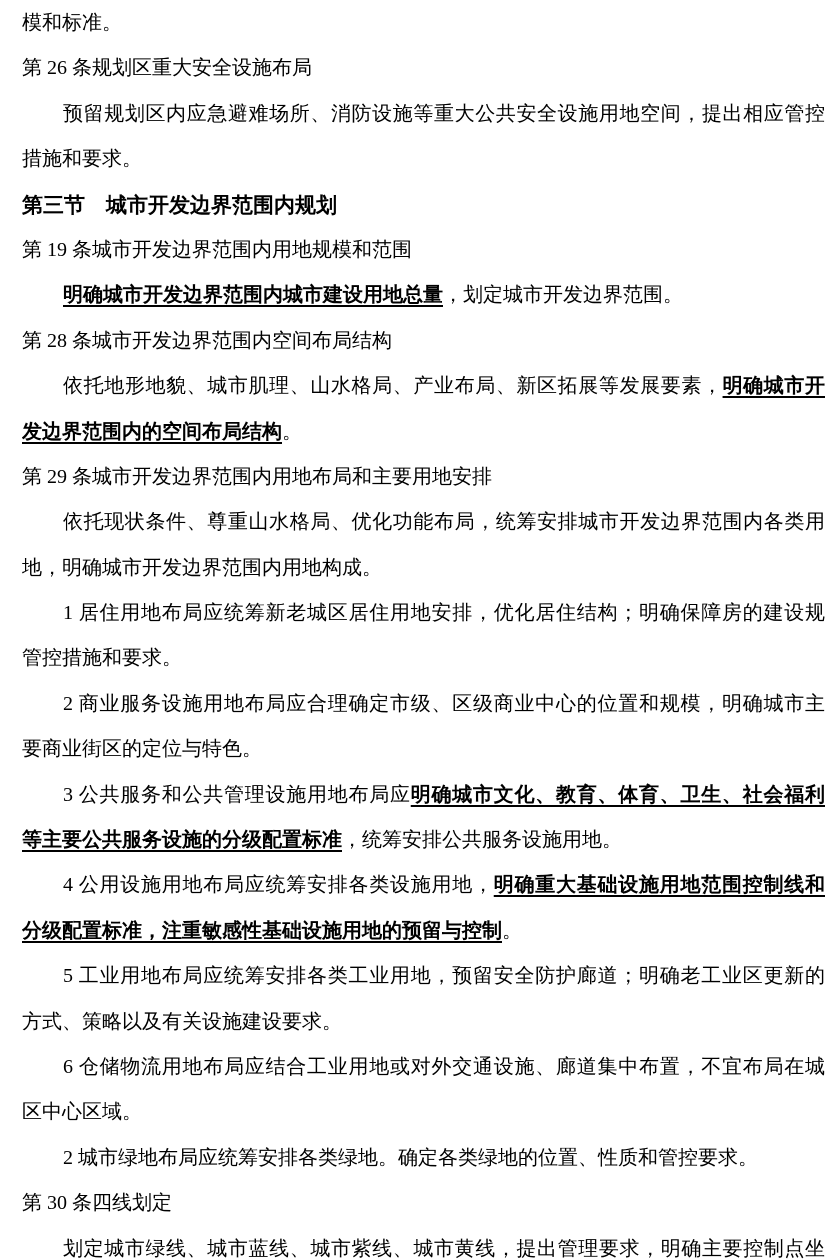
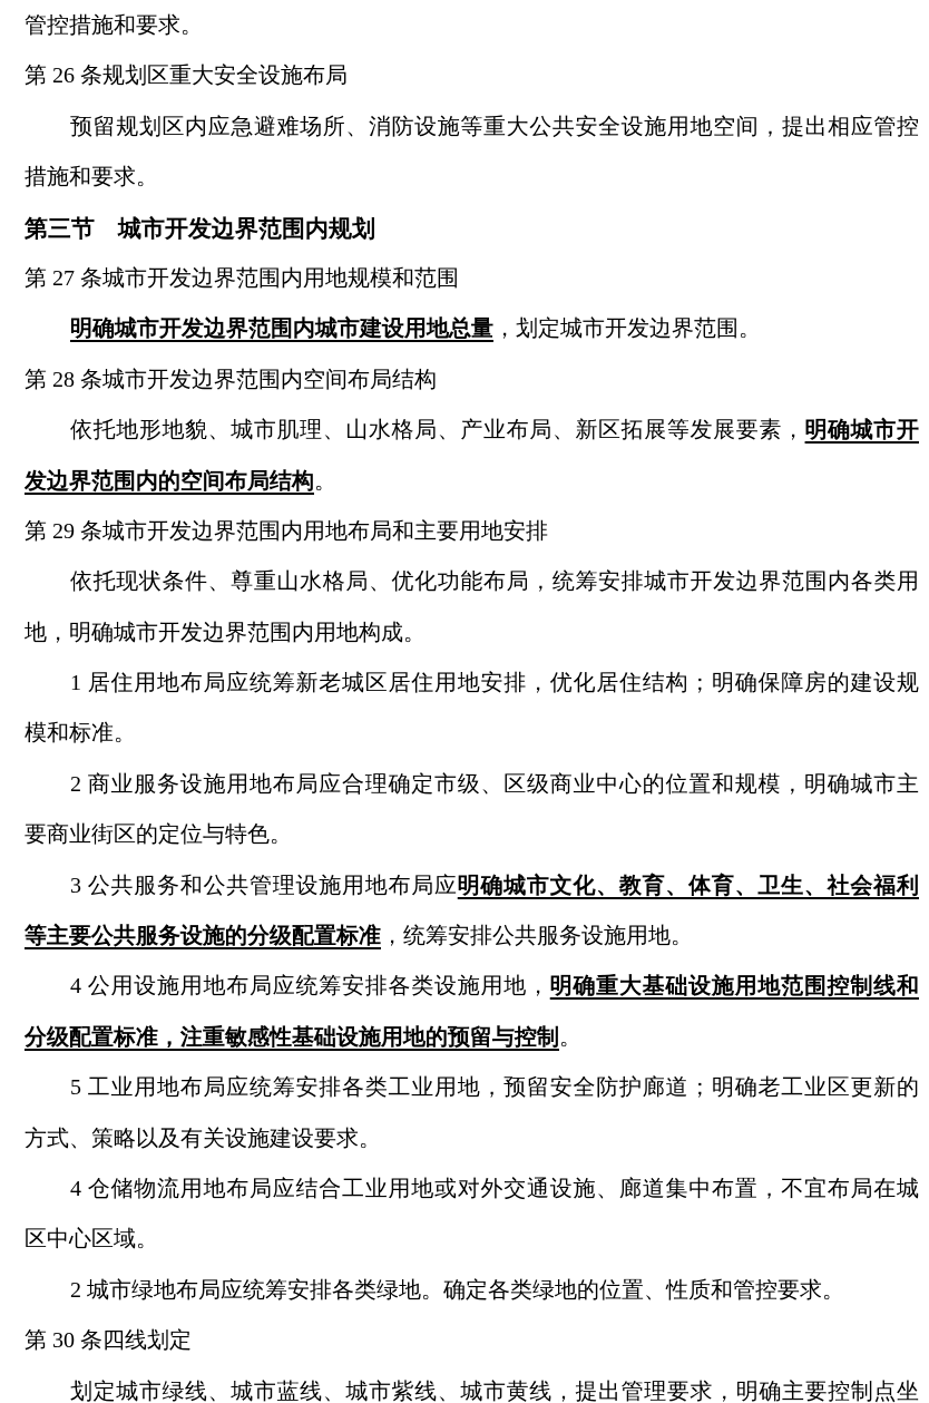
- 模和标准。
+ 管控措施和要求。
  第 26 条规划区重大安全设施布局
  预留规划区内应急避难场所、消防设施等重大公共安全设施用地空间，提出相应管控
  措施和要求。
  第三节 城市开发边界范围内规划
- 第 19 条城市开发边界范围内用地规模和范围
+ 第 27 条城市开发边界范围内用地规模和范围
  明确城市开发边界范围内城市建设用地总量，划定城市开发边界范围。
  第 28 条城市开发边界范围内空间布局结构
  依托地形地貌、城市肌理、山水格局、产业布局、新区拓展等发展要素，明确城市开
  发边界范围内的空间布局结构。
  第 29 条城市开发边界范围内用地布局和主要用地安排
  依托现状条件、尊重山水格局、优化功能布局，统筹安排城市开发边界范围内各类用
  地，明确城市开发边界范围内用地构成。
  1 居住用地布局应统筹新老城区居住用地安排，优化居住结构；明确保障房的建设规
- 管控措施和要求。
+ 模和标准。
  2 商业服务设施用地布局应合理确定市级、区级商业中心的位置和规模，明确城市主
  要商业街区的定位与特色。
  3 公共服务和公共管理设施用地布局应明确城市文化、教育、体育、卫生、社会福利
  等主要公共服务设施的分级配置标准，统筹安排公共服务设施用地。
  4 公用设施用地布局应统筹安排各类设施用地，明确重大基础设施用地范围控制线和
  分级配置标准，注重敏感性基础设施用地的预留与控制。
  5 工业用地布局应统筹安排各类工业用地，预留安全防护廊道；明确老工业区更新的
  方式、策略以及有关设施建设要求。
- 6 仓储物流用地布局应结合工业用地或对外交通设施、廊道集中布置，不宜布局在城
+ 4 仓储物流用地布局应结合工业用地或对外交通设施、廊道集中布置，不宜布局在城
  区中心区域。
  2 城市绿地布局应统筹安排各类绿地。确定各类绿地的位置、性质和管控要求。
  第 30 条四线划定
  划定城市绿线、城市蓝线、城市紫线、城市黄线，提出管理要求，明确主要控制点坐
